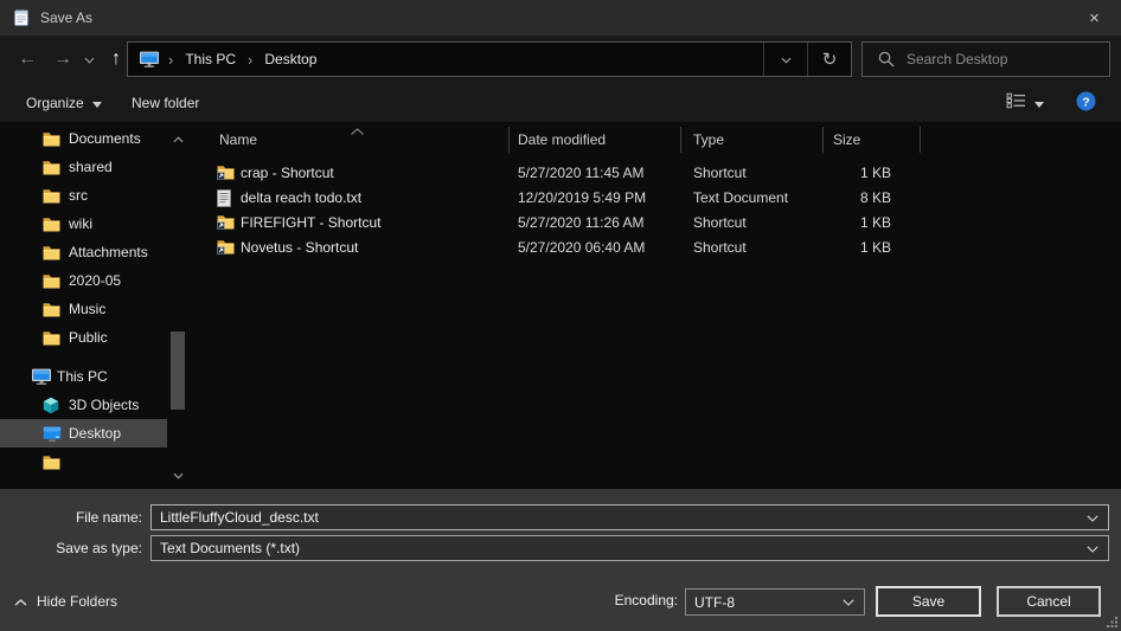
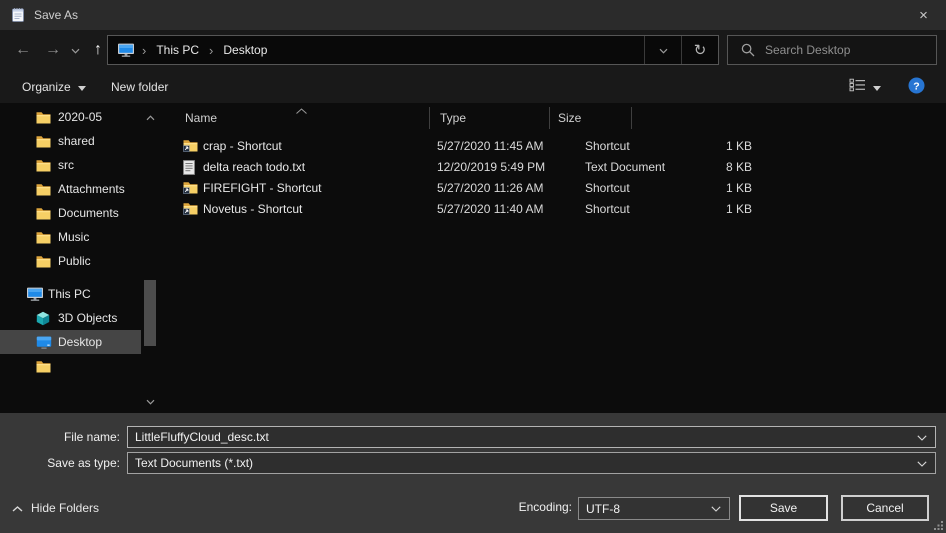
  Save As
  ×
  ←
  →
  ↑
  ›
  This PC
  ›
  Desktop
  ↻
  Search Desktop
  Organize
  New folder
  ?
- Documents
+ 2020-05
  shared
  src
- wiki
  Attachments
- 2020-05
+ Documents
  Music
  Public
  This PC
  3D Objects
  Desktop
  Name
- Date modified
  Type
  Size
  crap - Shortcut
  5/27/2020 11:45 AM
  Shortcut
  1 KB
  delta reach todo.txt
  12/20/2019 5:49 PM
  Text Document
  8 KB
  FIREFIGHT - Shortcut
  5/27/2020 11:26 AM
  Shortcut
  1 KB
  Novetus - Shortcut
- 5/27/2020 06:40 AM
+ 5/27/2020 11:40 AM
  Shortcut
  1 KB
  File name:
  LittleFluffyCloud_desc.txt
  Save as type:
  Text Documents (*.txt)
  Hide Folders
  Encoding:
  UTF-8
  Save
  Cancel
